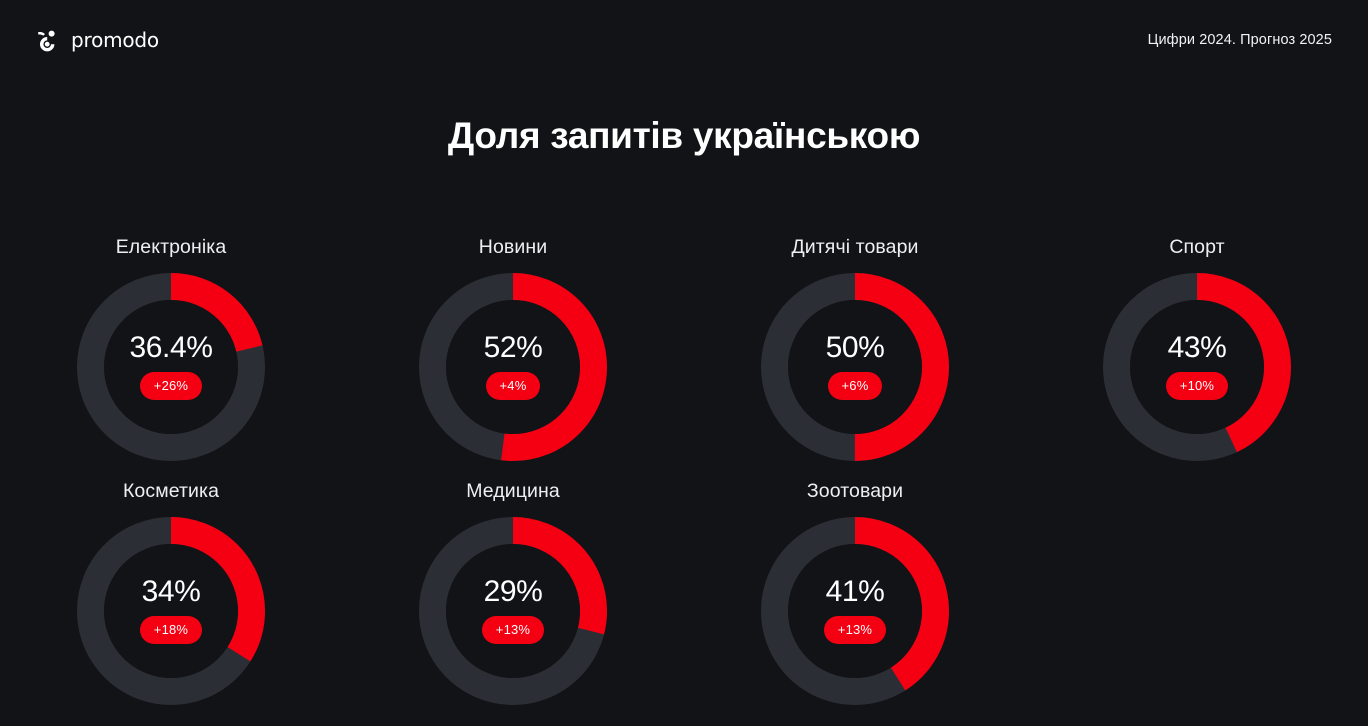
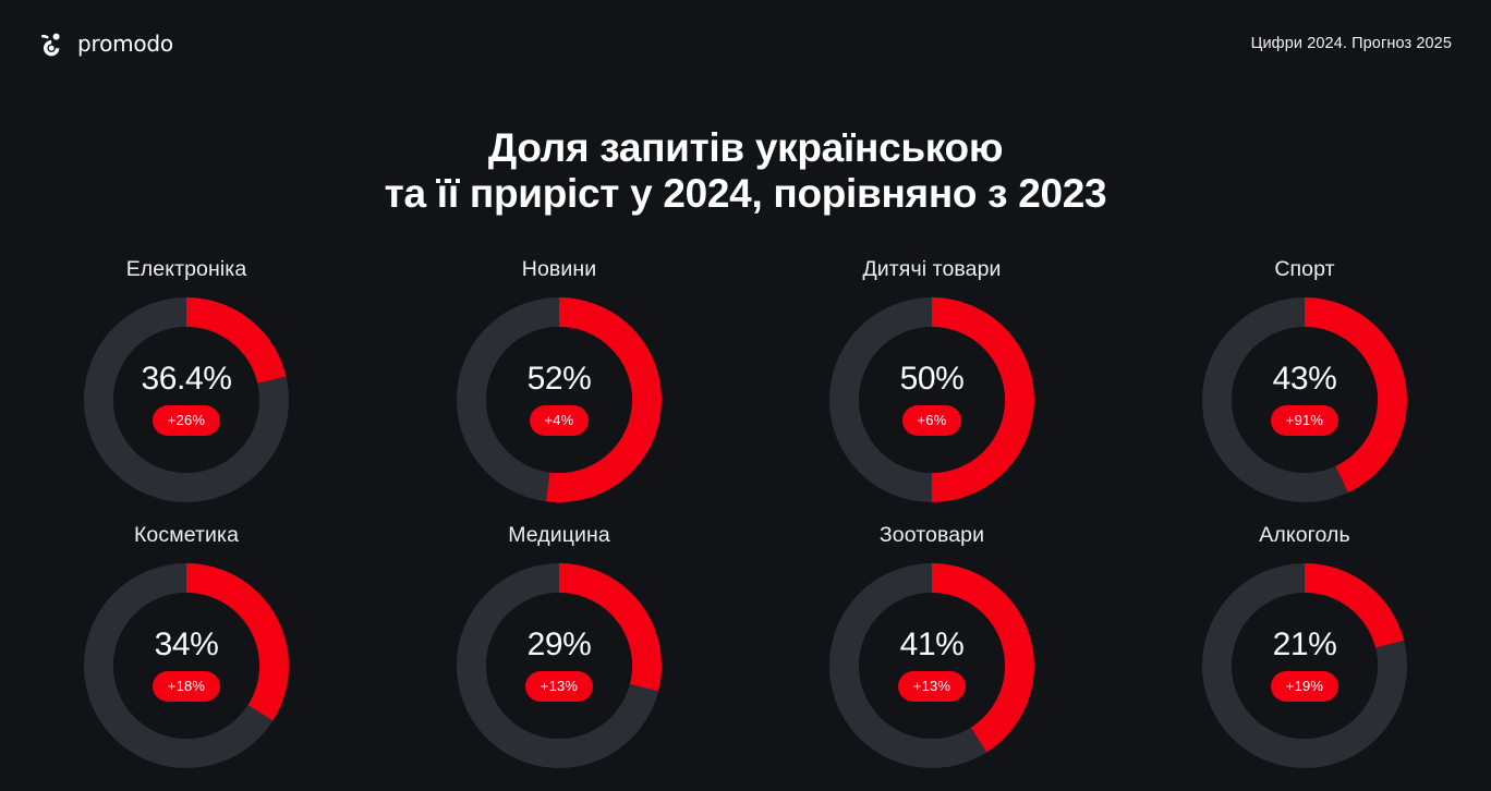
  promodo
  Цифри 2024. Прогноз 2025
  Доля запитів українською
+ та її приріст у 2024, порівняно з 2023
  Електроніка
  36.4%
  +26%
  Новини
  52%
  +4%
  Дитячі товари
  50%
  +6%
  Спорт
  43%
- +10%
+ +91%
  Косметика
  34%
  +18%
  Медицина
  29%
  +13%
  Зоотовари
  41%
  +13%
+ Алкоголь
+ 21%
+ +19%
